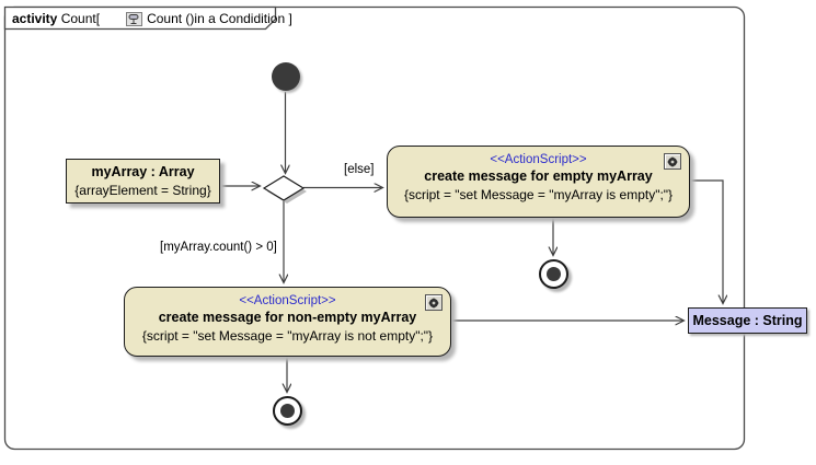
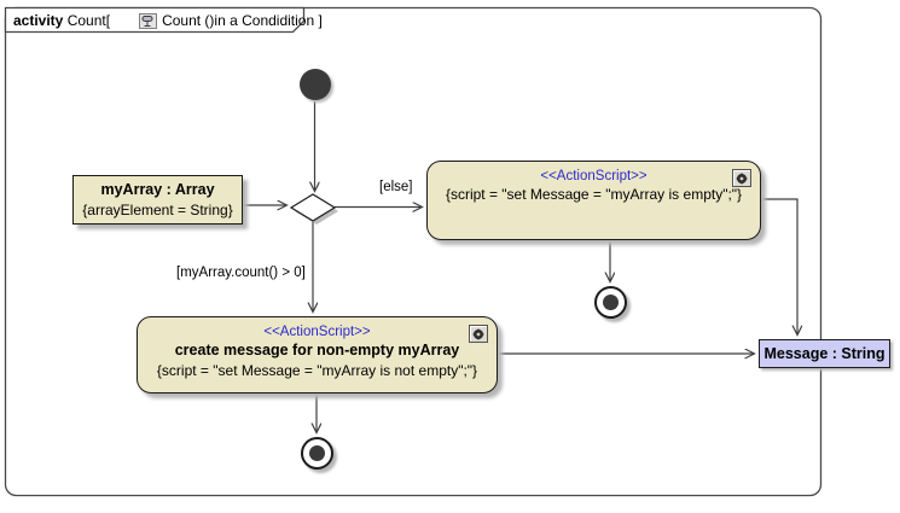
  activity
  Count[
  Count ()in a Condidition ]
  myArray : Array
  {arrayElement = String}
  <<ActionScript>>
- create message for empty myArray
  {script = "set Message = "myArray is empty";"}
  <<ActionScript>>
  create message for non-empty myArray
  {script = "set Message = "myArray is not empty";"}
  Message : String
  [else]
  [myArray.count() > 0]
